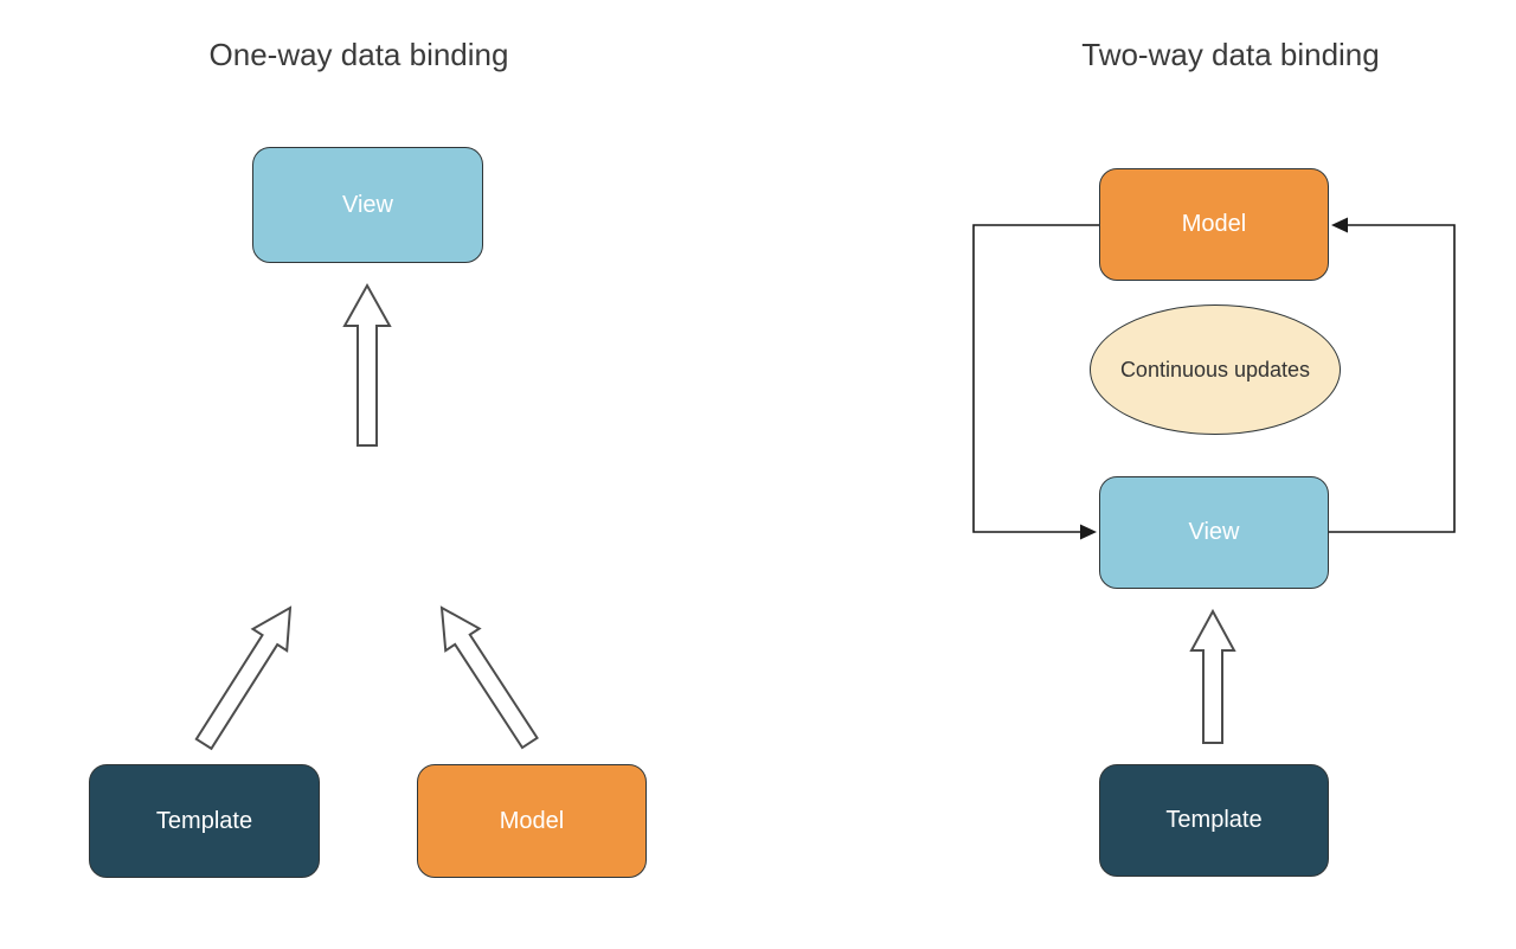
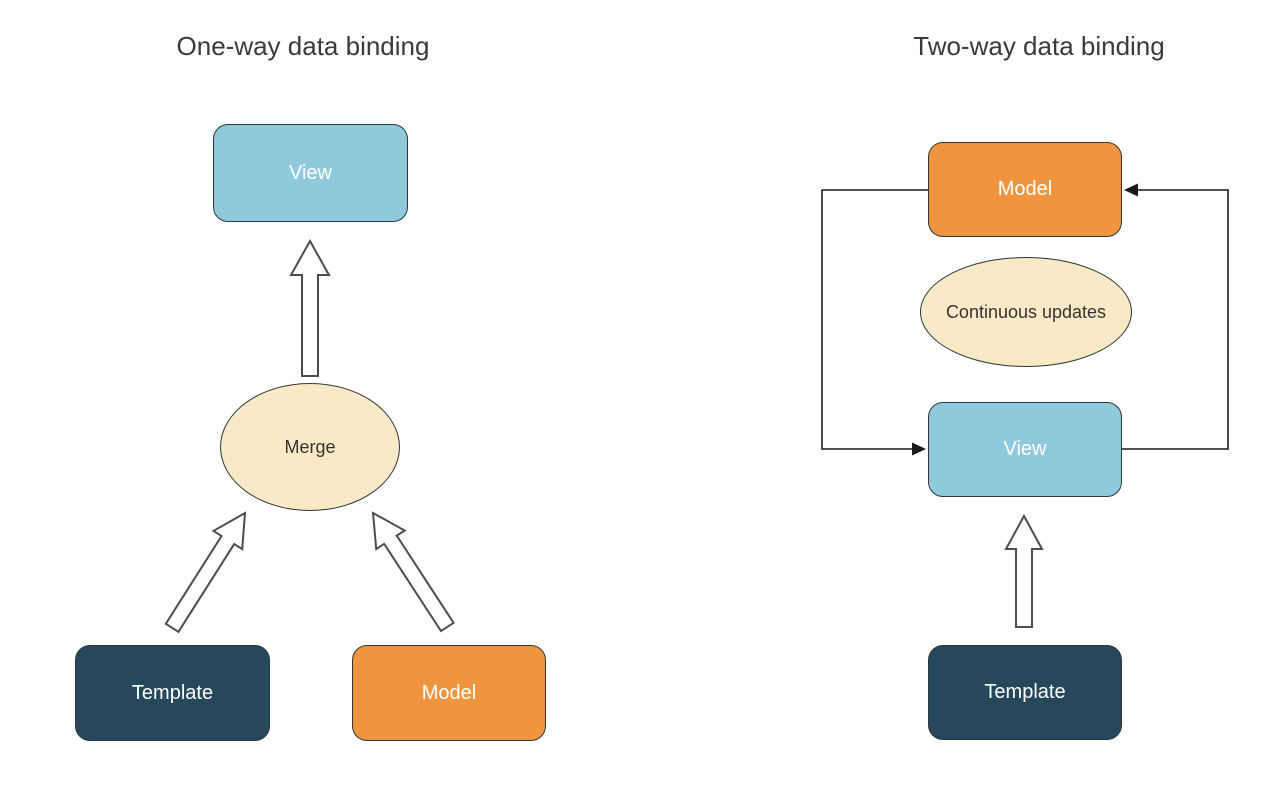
  One-way data binding
  View
+ Merge
  Template
  Model
  Two-way data binding
  Model
  Continuous updates
  View
  Template
